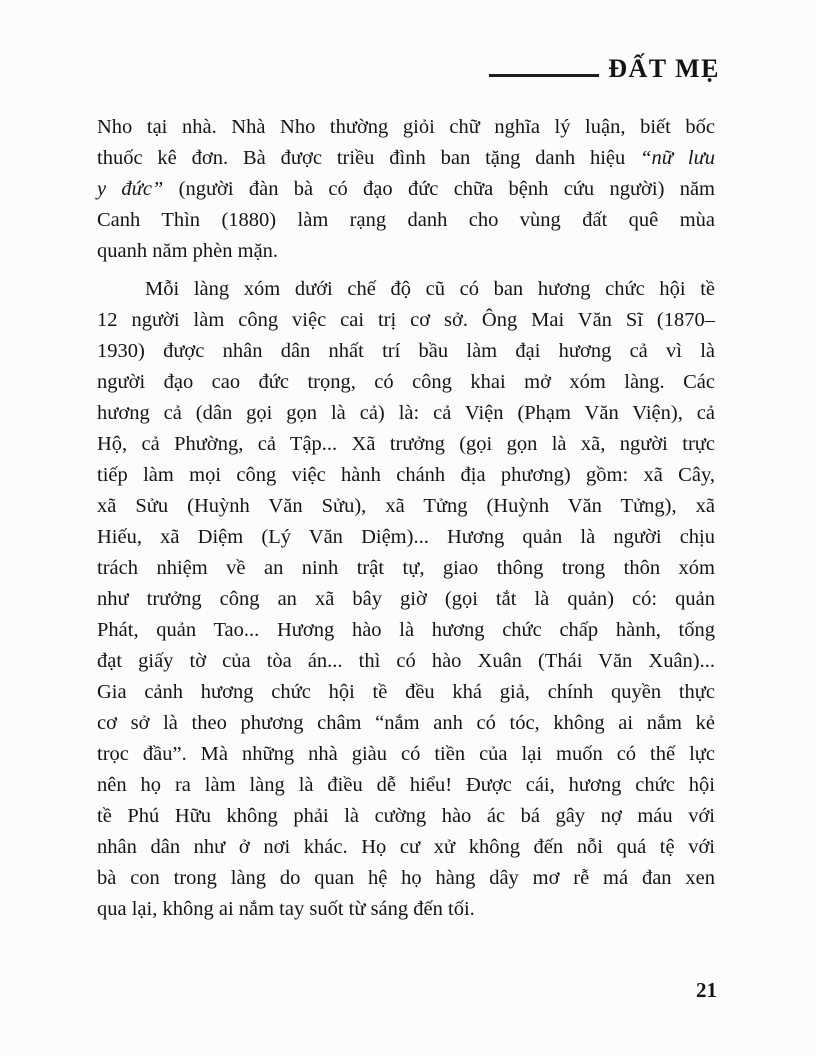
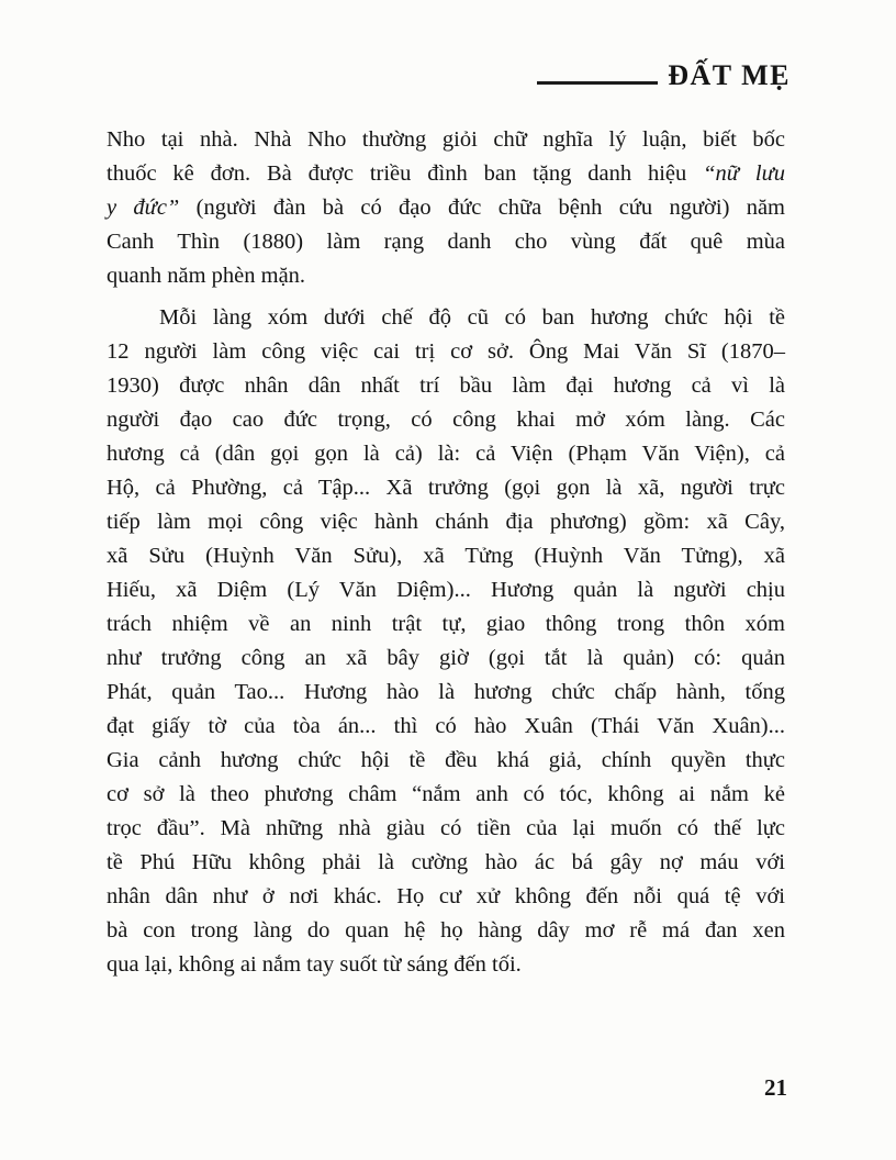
  ĐẤT MẸ
  Nho tại nhà. Nhà Nho thường giỏi chữ nghĩa lý luận, biết bốc
  thuốc kê đơn. Bà được triều đình ban tặng danh hiệu “nữ lưu
  y đức” (người đàn bà có đạo đức chữa bệnh cứu người) năm
  Canh Thìn (1880) làm rạng danh cho vùng đất quê mùa
  quanh năm phèn mặn.
  Mỗi làng xóm dưới chế độ cũ có ban hương chức hội tề
  12 người làm công việc cai trị cơ sở. Ông Mai Văn Sĩ (1870–
  1930) được nhân dân nhất trí bầu làm đại hương cả vì là
  người đạo cao đức trọng, có công khai mở xóm làng. Các
  hương cả (dân gọi gọn là cả) là: cả Viện (Phạm Văn Viện), cả
  Hộ, cả Phường, cả Tập... Xã trưởng (gọi gọn là xã, người trực
  tiếp làm mọi công việc hành chánh địa phương) gồm: xã Cây,
  xã Sửu (Huỳnh Văn Sửu), xã Tửng (Huỳnh Văn Tửng), xã
  Hiếu, xã Diệm (Lý Văn Diệm)... Hương quản là người chịu
  trách nhiệm về an ninh trật tự, giao thông trong thôn xóm
  như trưởng công an xã bây giờ (gọi tắt là quản) có: quản
  Phát, quản Tao... Hương hào là hương chức chấp hành, tống
  đạt giấy tờ của tòa án... thì có hào Xuân (Thái Văn Xuân)...
  Gia cảnh hương chức hội tề đều khá giả, chính quyền thực
  cơ sở là theo phương châm “nắm anh có tóc, không ai nắm kẻ
  trọc đầu”. Mà những nhà giàu có tiền của lại muốn có thế lực
- nên họ ra làm làng là điều dễ hiểu! Được cái, hương chức hội
  tề Phú Hữu không phải là cường hào ác bá gây nợ máu với
  nhân dân như ở nơi khác. Họ cư xử không đến nỗi quá tệ với
  bà con trong làng do quan hệ họ hàng dây mơ rễ má đan xen
  qua lại, không ai nắm tay suốt từ sáng đến tối.
  21
